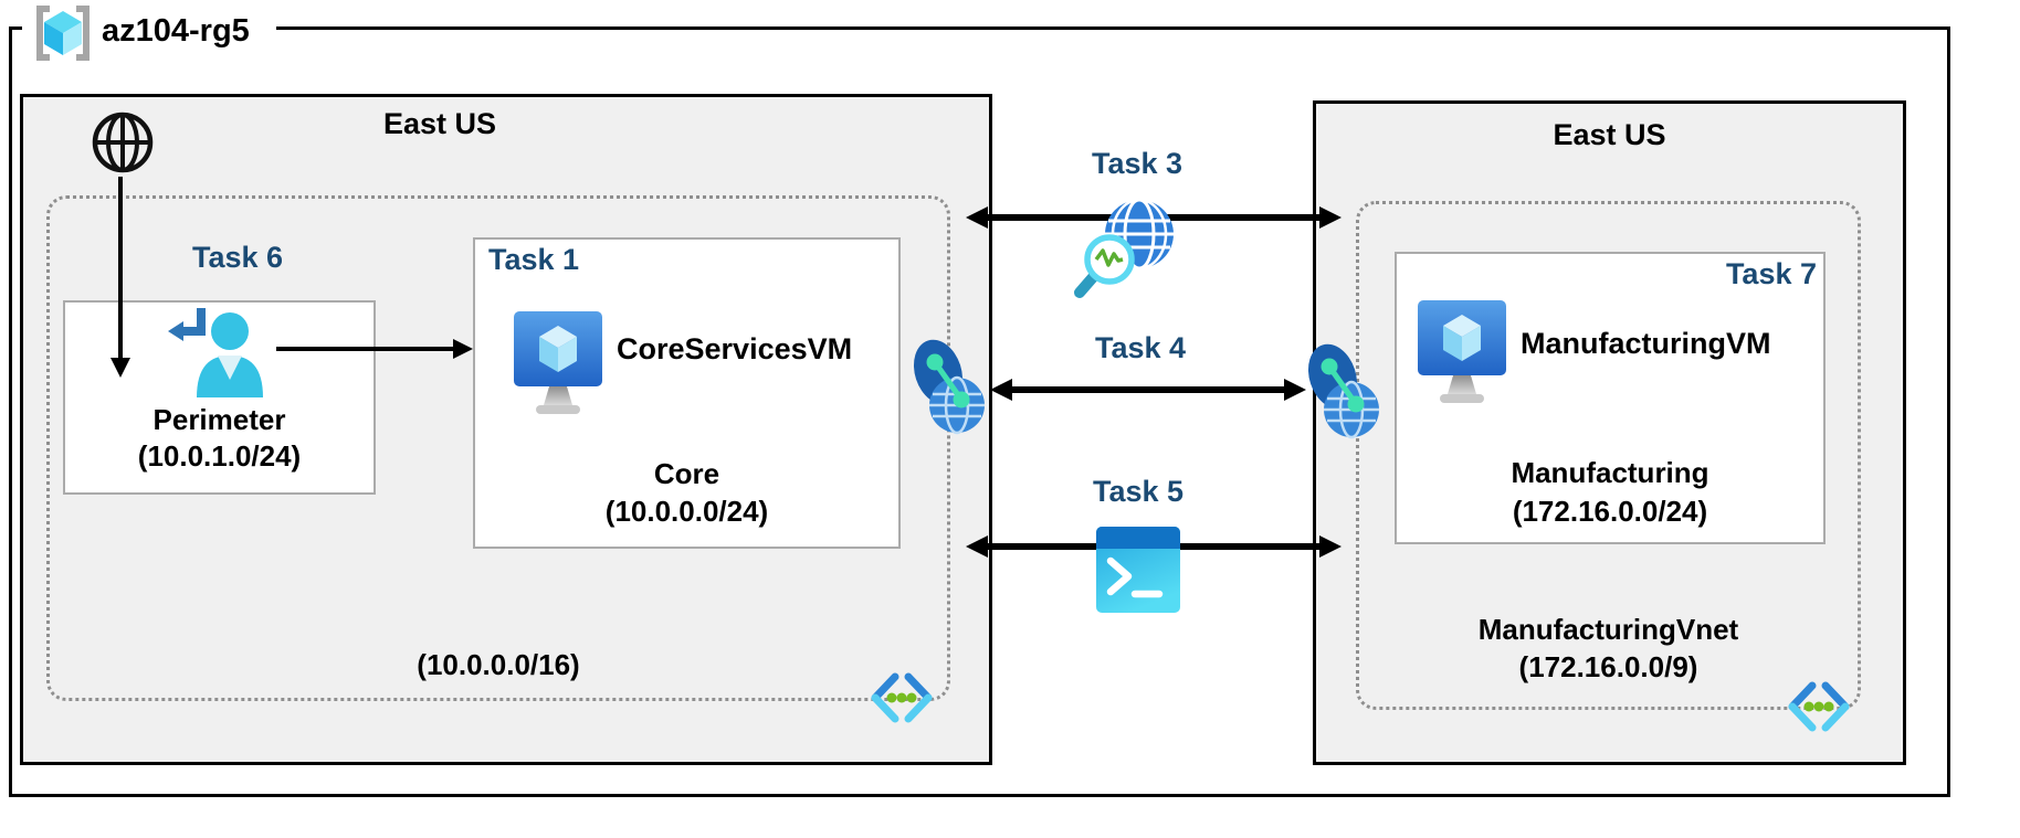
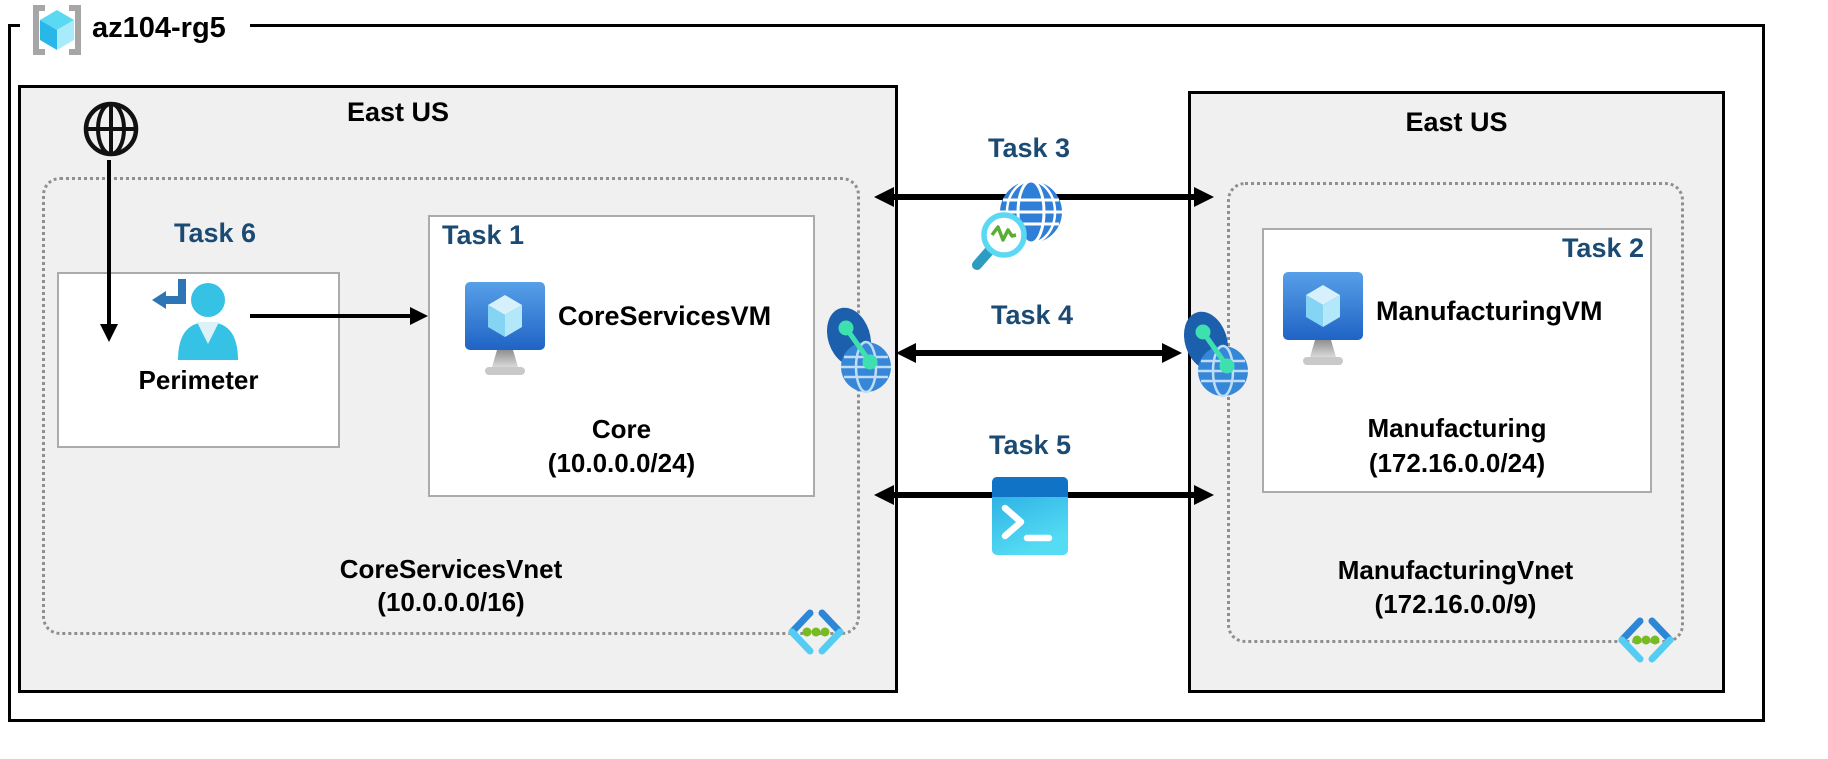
  az104-rg5
  East US
  Task 6
  Perimeter
- (10.0.1.0/24)
  Task 1
  CoreServicesVM
  Core
  (10.0.0.0/24)
+ CoreServicesVnet
  (10.0.0.0/16)
  East US
- Task 7
+ Task 2
  ManufacturingVM
  Manufacturing
  (172.16.0.0/24)
  ManufacturingVnet
  (172.16.0.0/9)
  Task 3
  Task 4
  Task 5
